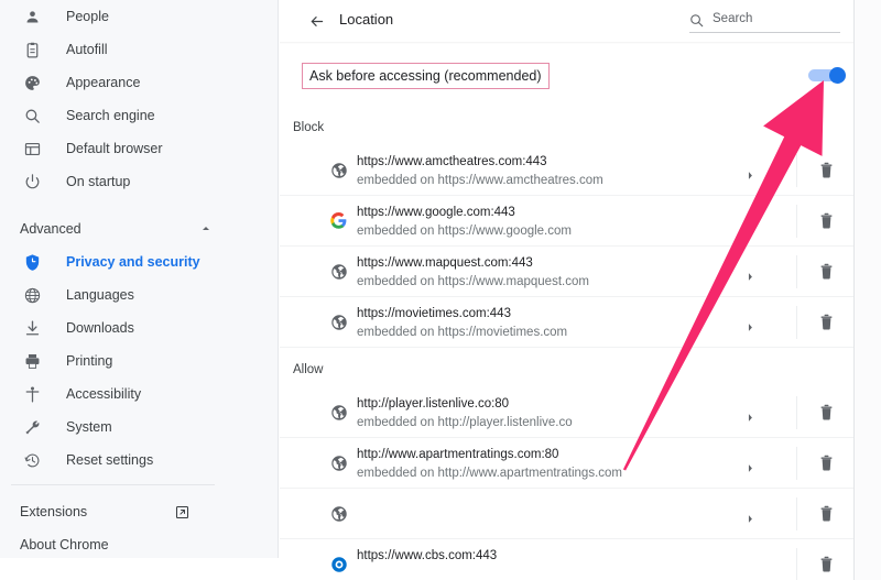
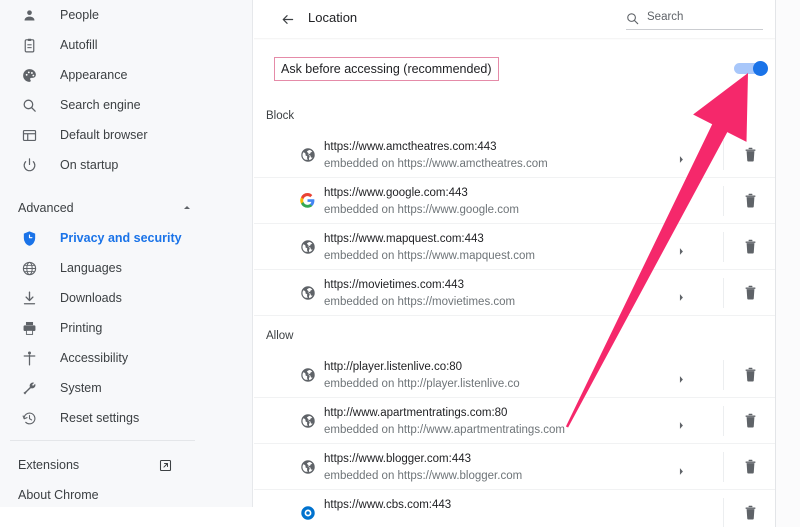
  People
  Autofill
  Appearance
  Search engine
  Default browser
  On startup
  Advanced
  Privacy and security
  Languages
  Downloads
  Printing
  Accessibility
  System
  Reset settings
  Extensions
  About Chrome
  Location
  Search
  Ask before accessing (recommended)
  Block
  https://www.amctheatres.com:443
  embedded on https://www.amctheatres.com
  https://www.google.com:443
  embedded on https://www.google.com
  https://www.mapquest.com:443
  embedded on https://www.mapquest.com
  https://movietimes.com:443
  embedded on https://movietimes.com
  Allow
  http://player.listenlive.co:80
  embedded on http://player.listenlive.co
  http://www.apartmentratings.com:80
  embedded on http://www.apartmentratings.com
+ https://www.blogger.com:443
+ embedded on https://www.blogger.com
  https://www.cbs.com:443
